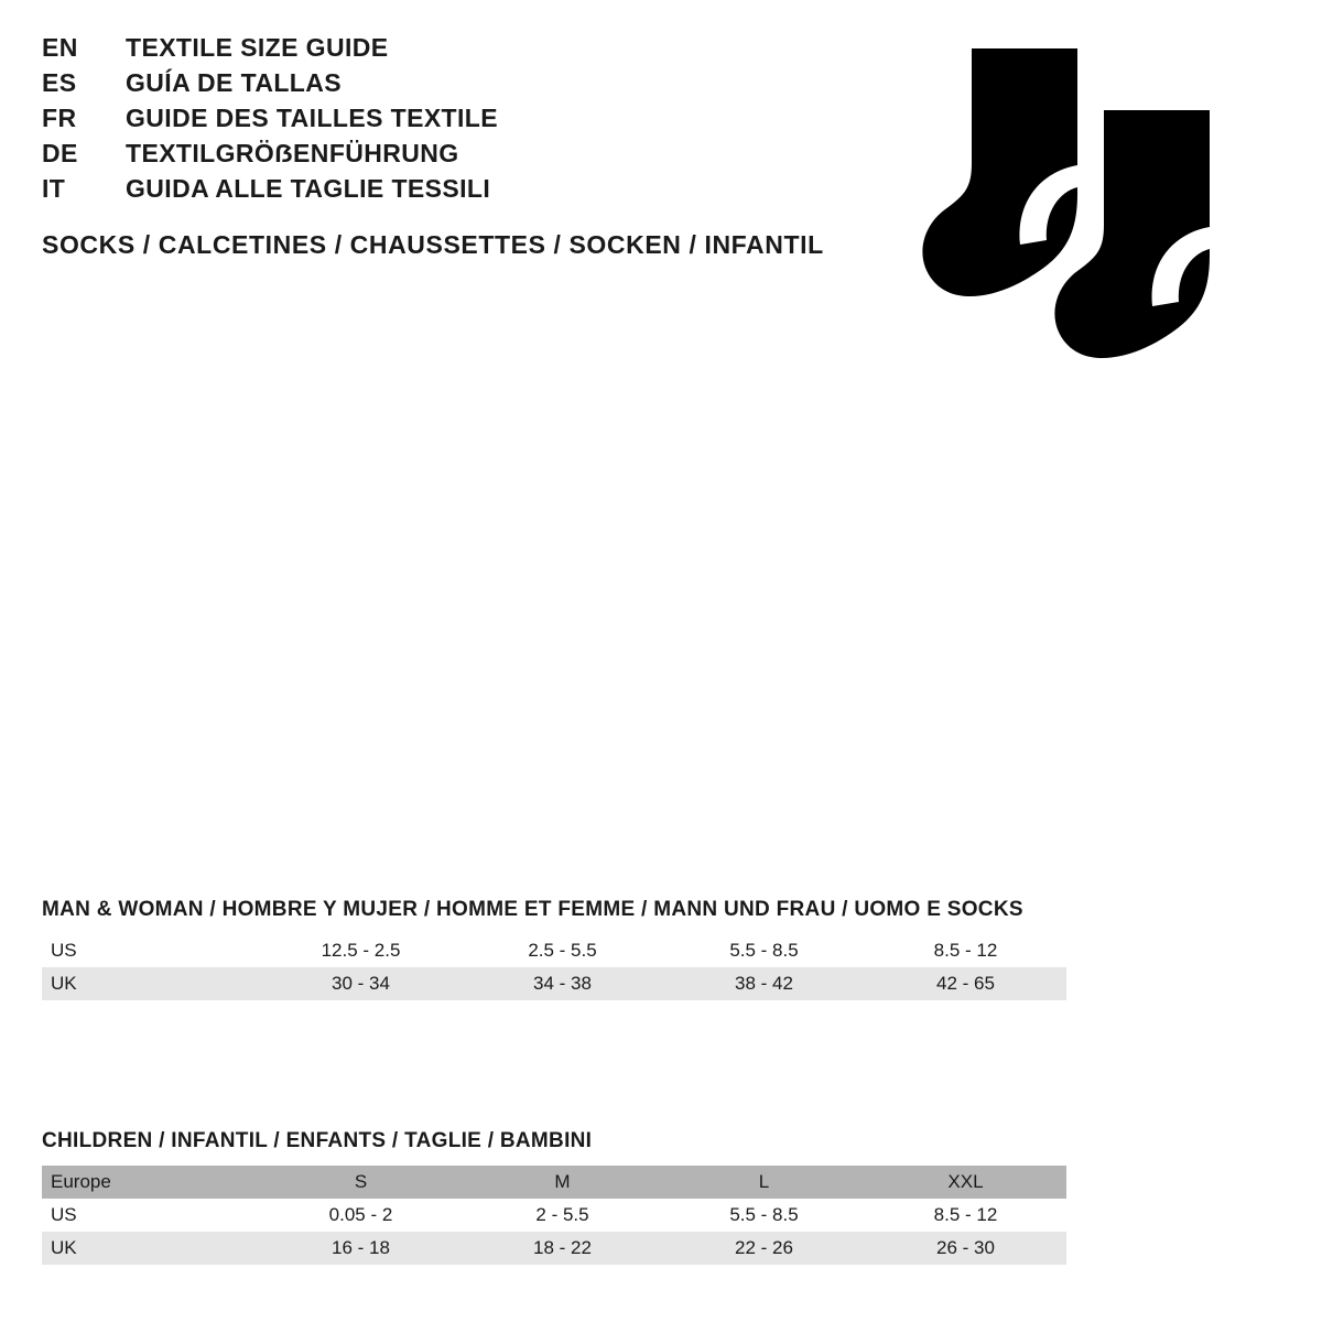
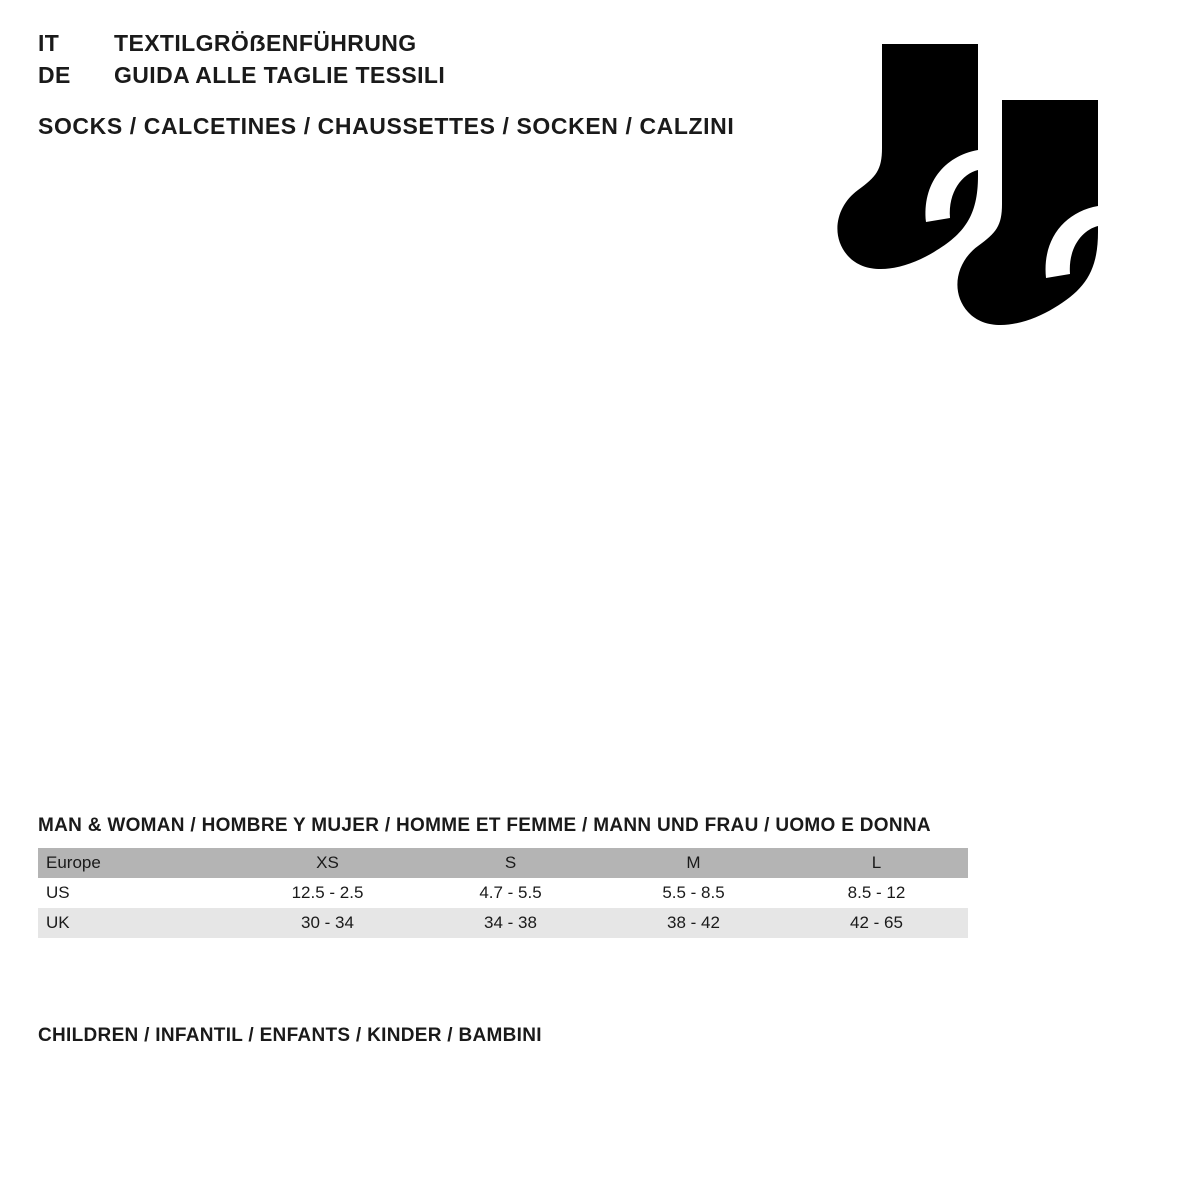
- EN
- TEXTILE SIZE GUIDE
- ES
- GUÍA DE TALLAS
- FR
- GUIDE DES TAILLES TEXTILE
- DE
+ IT
  TEXTILGRÖẞENFÜHRUNG
- IT
+ DE
  GUIDA ALLE TAGLIE TESSILI
- SOCKS / CALCETINES / CHAUSSETTES / SOCKEN / INFANTIL
+ SOCKS / CALCETINES / CHAUSSETTES / SOCKEN / CALZINI
- MAN & WOMAN / HOMBRE Y MUJER / HOMME ET FEMME / MANN UND FRAU / UOMO E SOCKS
+ MAN & WOMAN / HOMBRE Y MUJER / HOMME ET FEMME / MANN UND FRAU / UOMO E DONNA
+ Europe	XS	S	M	L
- US	12.5 - 2.5	2.5 - 5.5	5.5 - 8.5	8.5 - 12
+ US	12.5 - 2.5	4.7 - 5.5	5.5 - 8.5	8.5 - 12
  UK	30 - 34	34 - 38	38 - 42	42 - 65
- CHILDREN / INFANTIL / ENFANTS / TAGLIE / BAMBINI
+ CHILDREN / INFANTIL / ENFANTS / KINDER / BAMBINI
- Europe	S	M	L	XXL
- US	0.05 - 2	2 - 5.5	5.5 - 8.5	8.5 - 12
- UK	16 - 18	18 - 22	22 - 26	26 - 30
